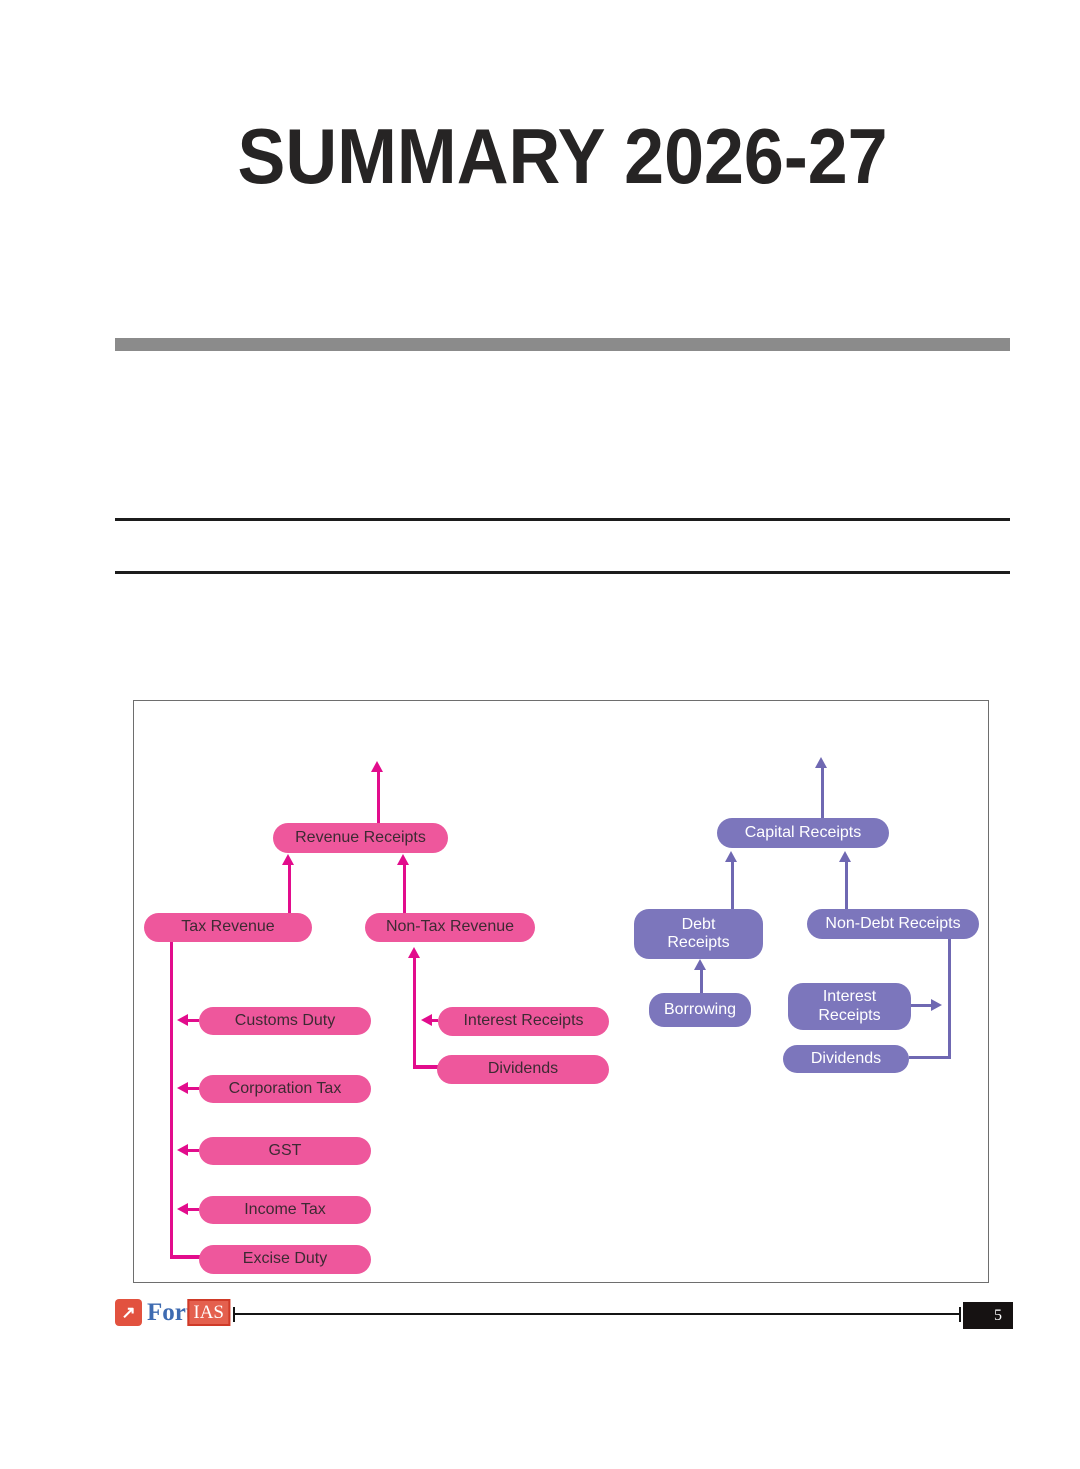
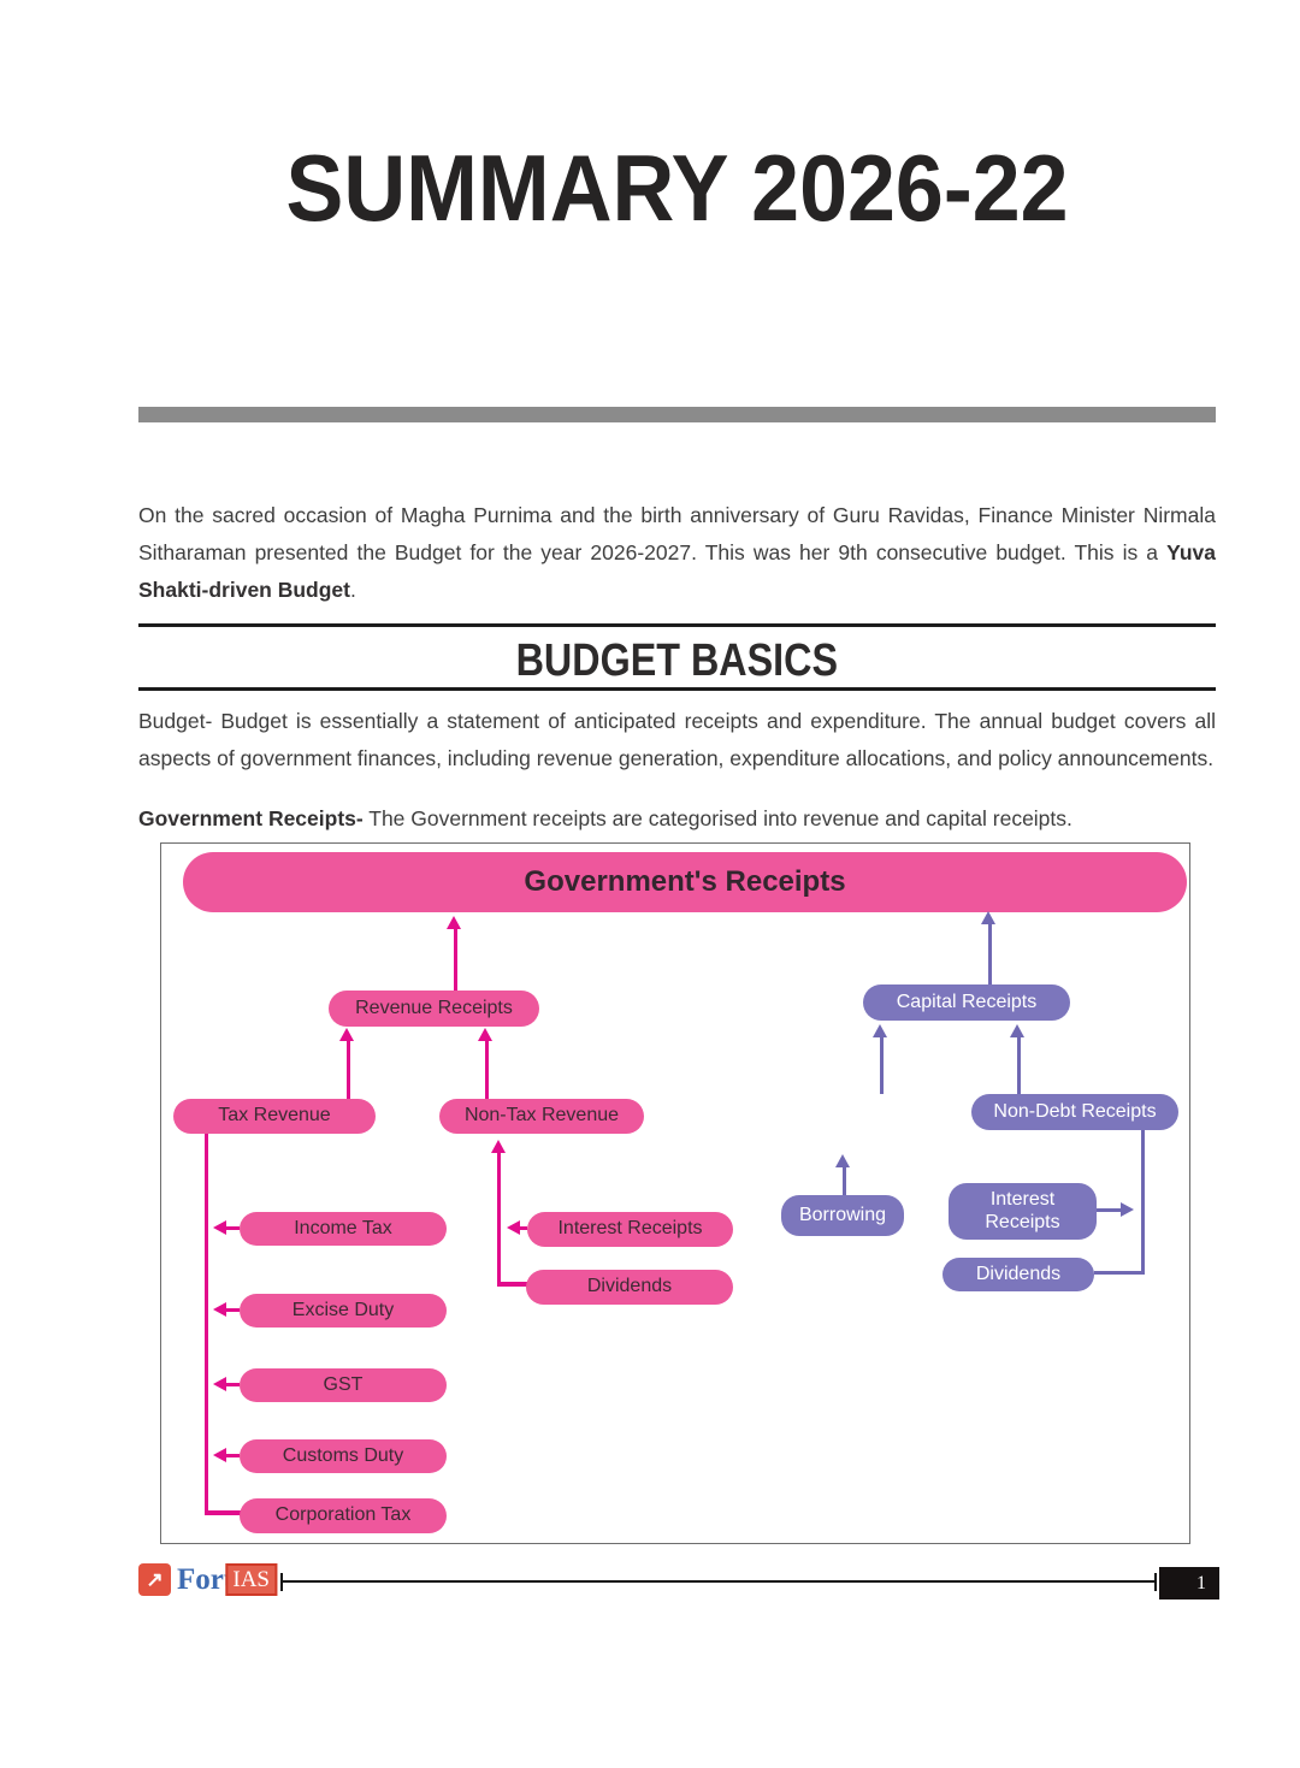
- SUMMARY 2026-27
+ SUMMARY 2026-22
+ On the sacred occasion of Magha Purnima and the birth anniversary of Guru Ravidas, Finance Minister Nirmala Sitharaman presented the Budget for the year 2026-2027. This was her 9th consecutive budget. This is a Yuva Shakti-driven Budget.
+ BUDGET BASICS
+ Budget- Budget is essentially a statement of anticipated receipts and expenditure. The annual budget covers all aspects of government finances, including revenue generation, expenditure allocations, and policy announcements.
+ Government Receipts- The Government receipts are categorised into revenue and capital receipts.
+ Government's Receipts
  Revenue Receipts
  Capital Receipts
  Tax Revenue
  Non-Tax Revenue
- Debt Receipts
  Non-Debt Receipts
- Customs Duty
+ Income Tax
- Corporation Tax
+ Excise Duty
  GST
- Income Tax
+ Customs Duty
- Excise Duty
+ Corporation Tax
  Interest Receipts
  Dividends
  Borrowing
  Interest Receipts
  Dividends
  ↗
  IAS
- 5
+ 1
